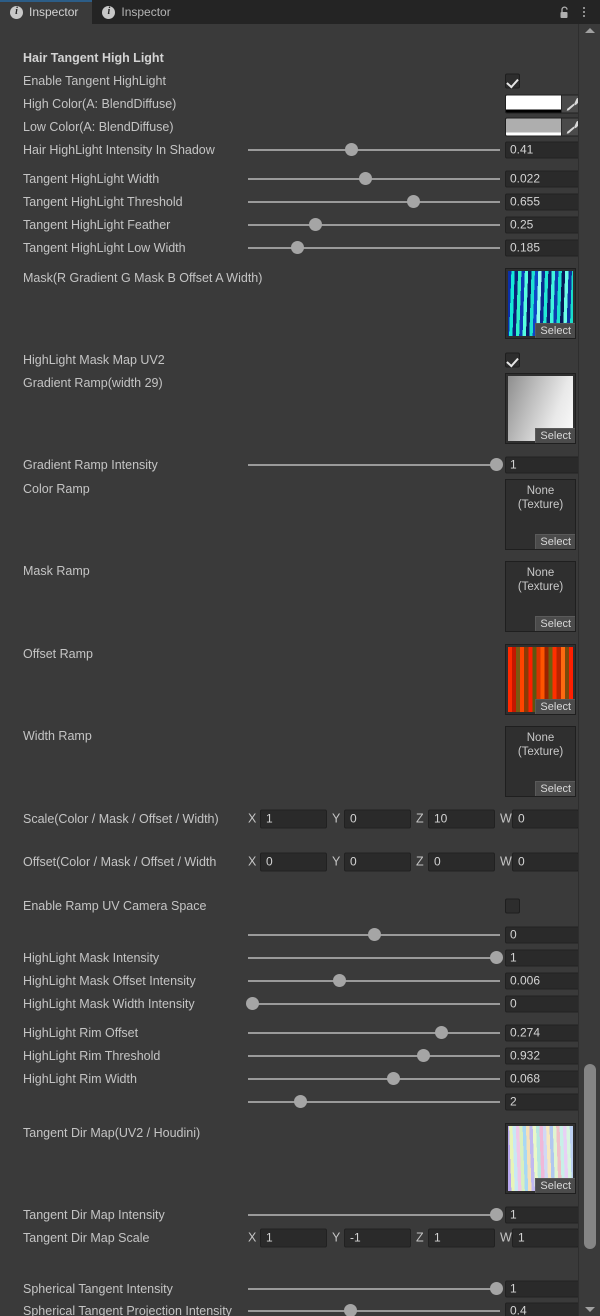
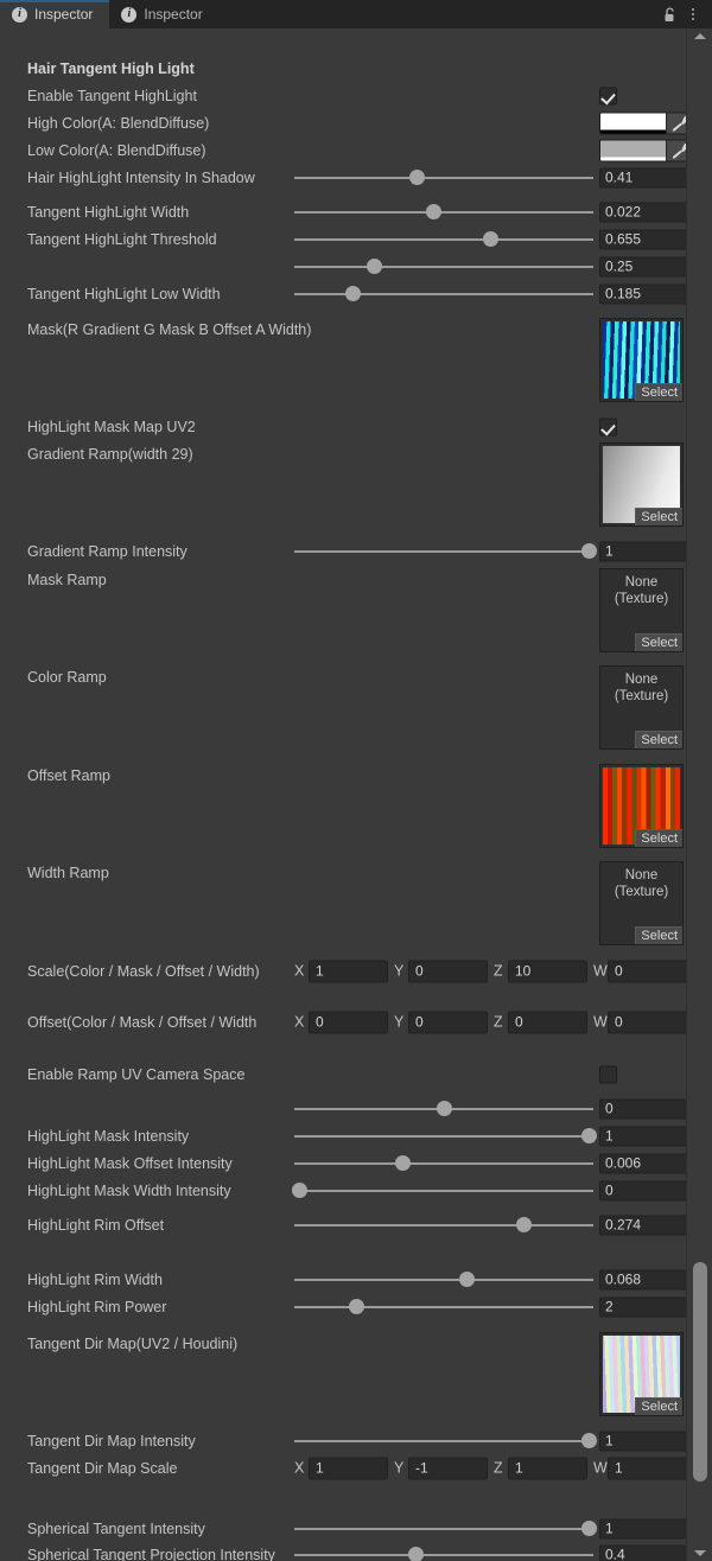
  i
  Inspector
  i
  Inspector
  Hair Tangent High Light
  Enable Tangent HighLight
  High Color(A: BlendDiffuse)
  Low Color(A: BlendDiffuse)
  Hair HighLight Intensity In Shadow
  0.41
  Tangent HighLight Width
  0.022
  Tangent HighLight Threshold
  0.655
- Tangent HighLight Feather
  0.25
  Tangent HighLight Low Width
  0.185
  Mask(R Gradient G Mask B Offset A Width)
  Select
  HighLight Mask Map UV2
  Gradient Ramp(width 29)
  Select
  Gradient Ramp Intensity
  1
- Color Ramp
+ Mask Ramp
  None
  (Texture)
  Select
- Mask Ramp
+ Color Ramp
  None
  (Texture)
  Select
  Offset Ramp
  Select
  Width Ramp
  None
  (Texture)
  Select
  Scale(Color / Mask / Offset / Width)
  X
  1
  Y
  0
  Z
  10
  W
  0
  Offset(Color / Mask / Offset / Width
  X
  0
  Y
  0
  Z
  0
  W
  0
  Enable Ramp UV Camera Space
  0
  HighLight Mask Intensity
  1
  HighLight Mask Offset Intensity
  0.006
  HighLight Mask Width Intensity
  0
  HighLight Rim Offset
  0.274
- HighLight Rim Threshold
- 0.932
  HighLight Rim Width
  0.068
+ HighLight Rim Power
  2
  Tangent Dir Map(UV2 / Houdini)
  Select
  Tangent Dir Map Intensity
  1
  Tangent Dir Map Scale
  X
  1
  Y
  -1
  Z
  1
  W
  1
  Spherical Tangent Intensity
  1
  Spherical Tangent Projection Intensity
  0.4
